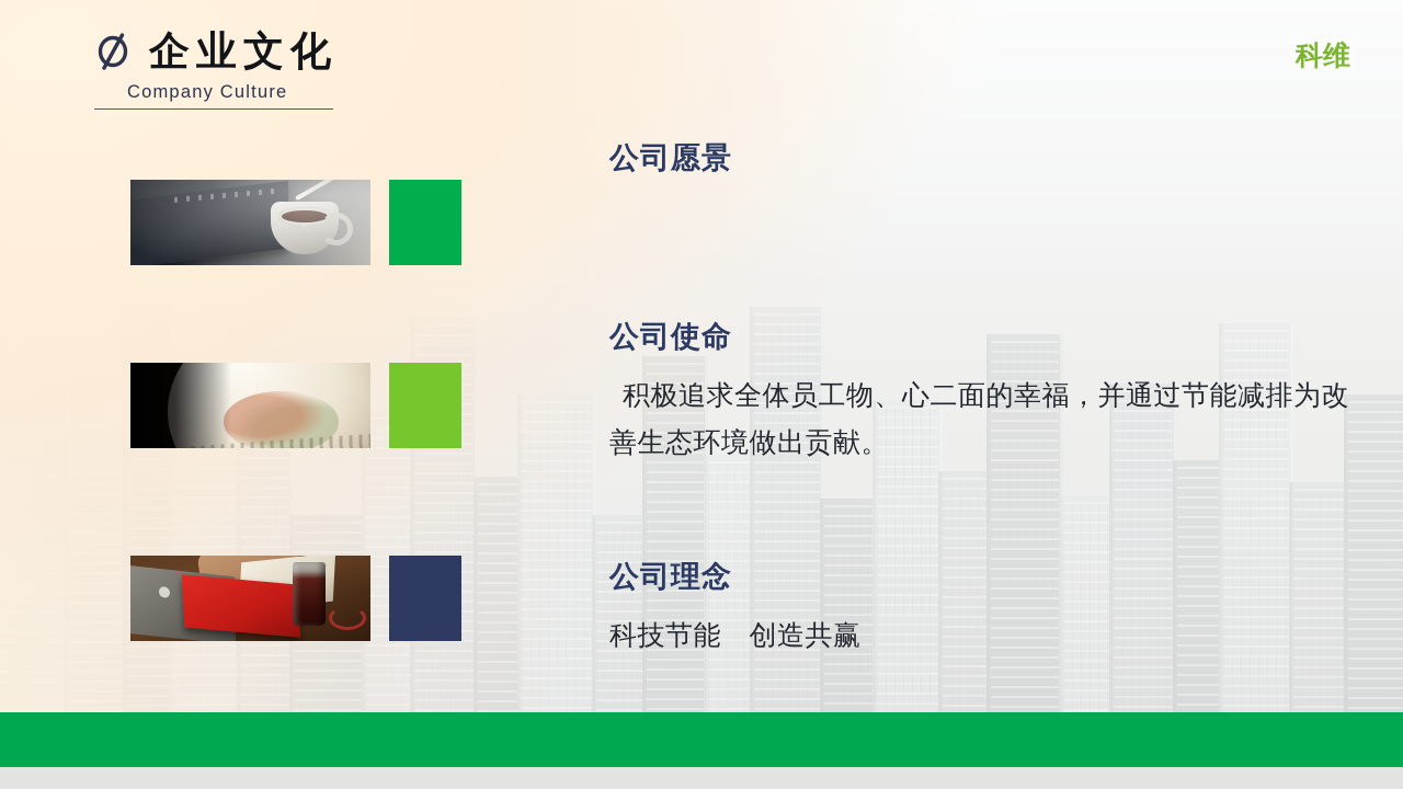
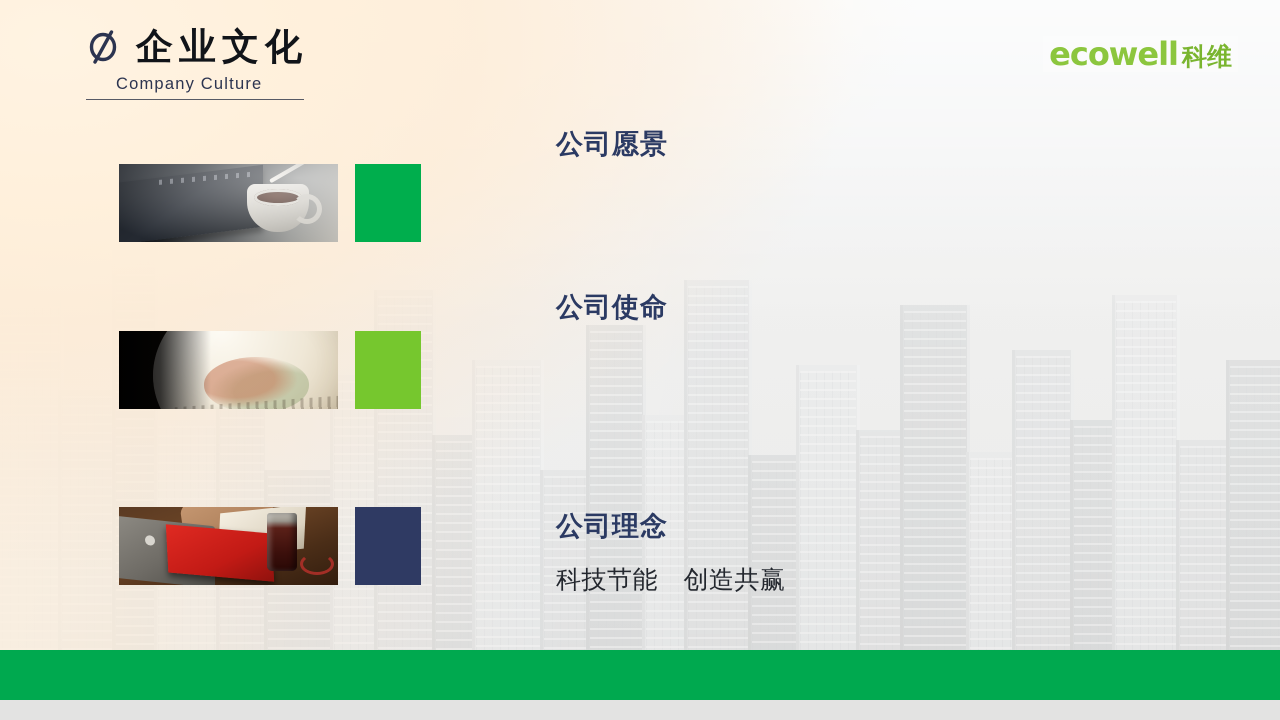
  企业文化
  Company Culture
+ ecowell
  科维
  公司愿景
  公司使命
- 积极追求全体员工物、心二面的幸福，并通过节能减排为改善生态环境做出贡献。
  公司理念
  科技节能 创造共赢
